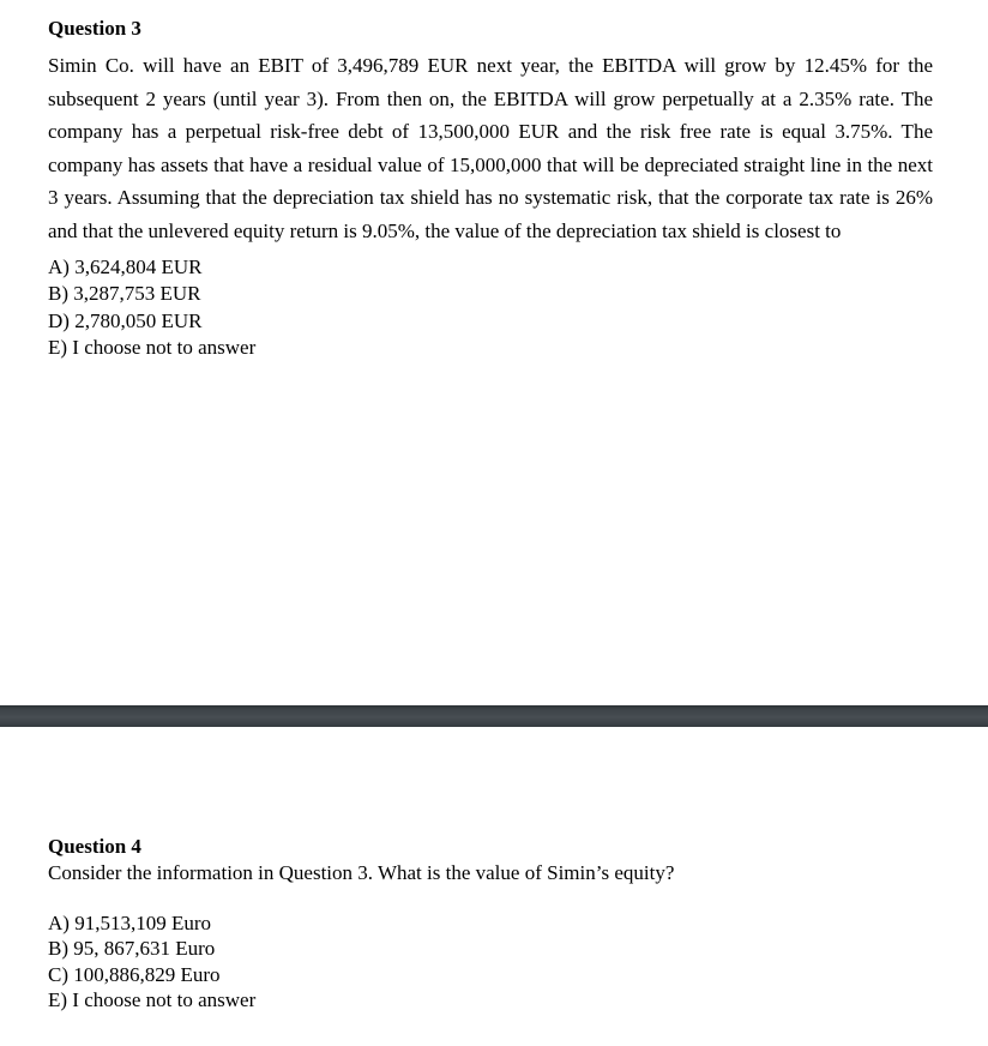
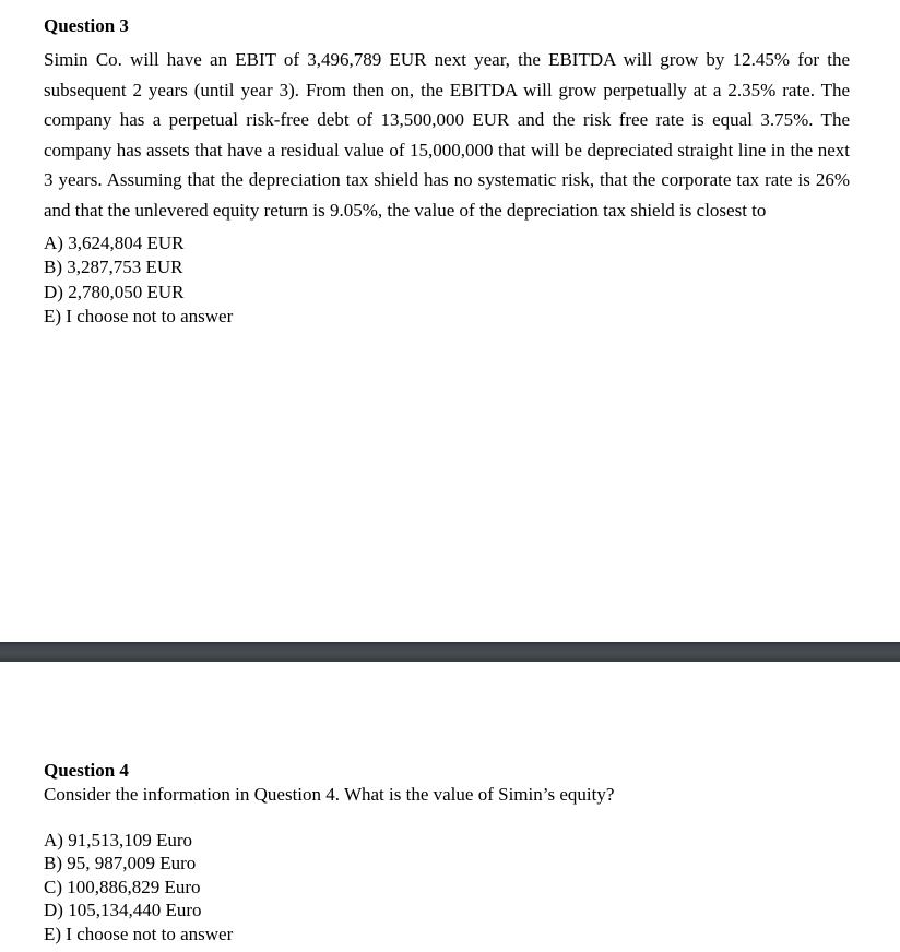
  Question 3
  Simin Co. will have an EBIT of 3,496,789 EUR next year, the EBITDA will grow by 12.45% for the subsequent 2 years (until year 3). From then on, the EBITDA will grow perpetually at a 2.35% rate. The company has a perpetual risk-free debt of 13,500,000 EUR and the risk free rate is equal 3.75%. The company has assets that have a residual value of 15,000,000 that will be depreciated straight line in the next 3 years. Assuming that the depreciation tax shield has no systematic risk, that the corporate tax rate is 26% and that the unlevered equity return is 9.05%, the value of the depreciation tax shield is closest to
  A) 3,624,804 EUR
  B) 3,287,753 EUR
  D) 2,780,050 EUR
  E) I choose not to answer
  Question 4
- Consider the information in Question 3. What is the value of Simin’s equity?
+ Consider the information in Question 4. What is the value of Simin’s equity?
  A) 91,513,109 Euro
- B) 95, 867,631 Euro
+ B) 95, 987,009 Euro
  C) 100,886,829 Euro
+ D) 105,134,440 Euro
  E) I choose not to answer
